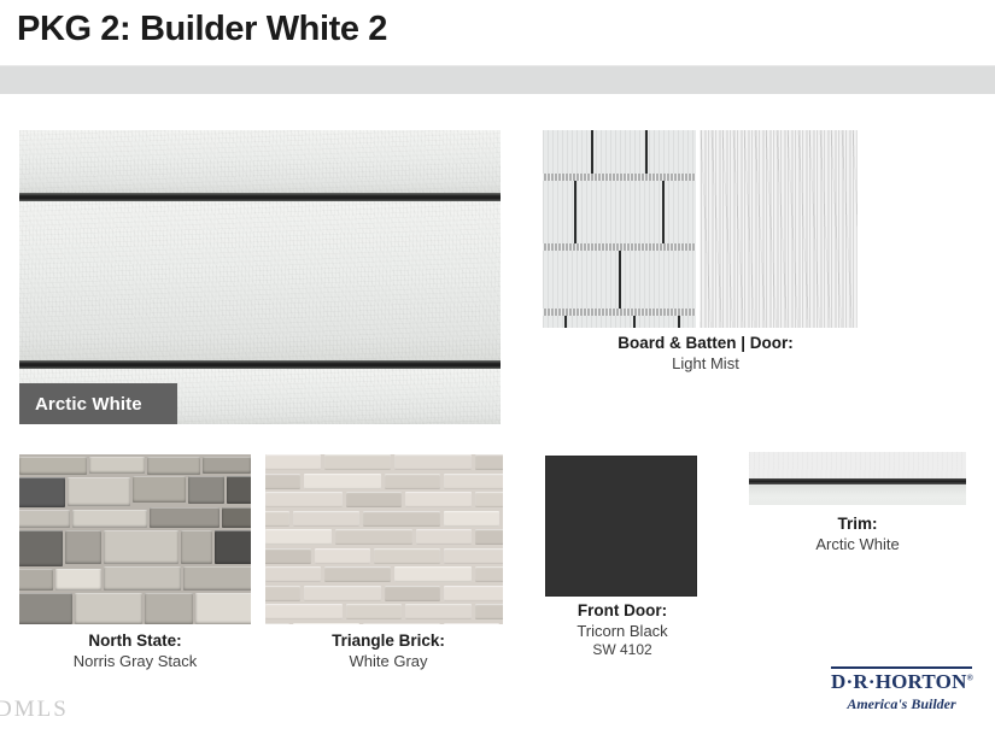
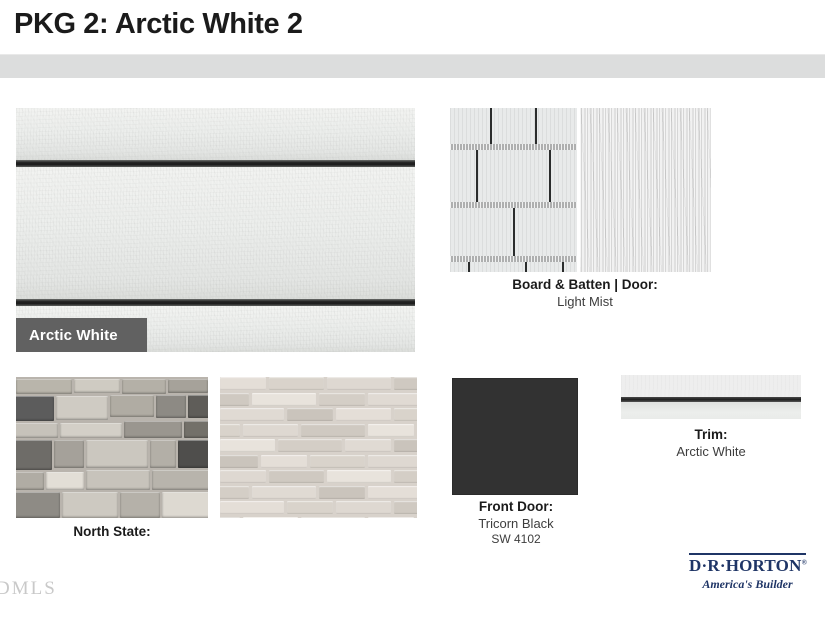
- PKG 2: Builder White 2
+ PKG 2: Arctic White 2
  Arctic White
  Board & Batten | Door:
  Light Mist
  North State:
- Norris Gray Stack
- Triangle Brick:
- White Gray
  Front Door:
  Tricorn Black
  SW 4102
  Trim:
  Arctic White
  D·R·HORTON®
  America's Builder
  DMLS
